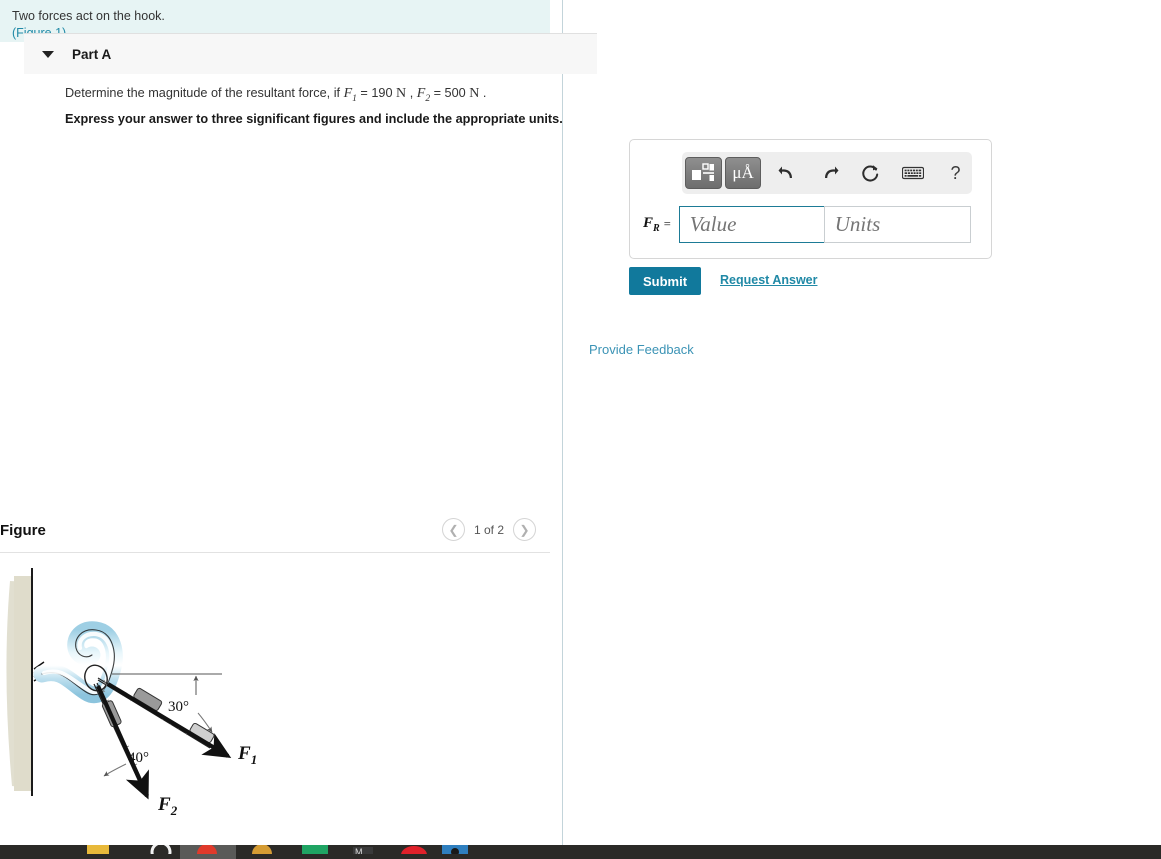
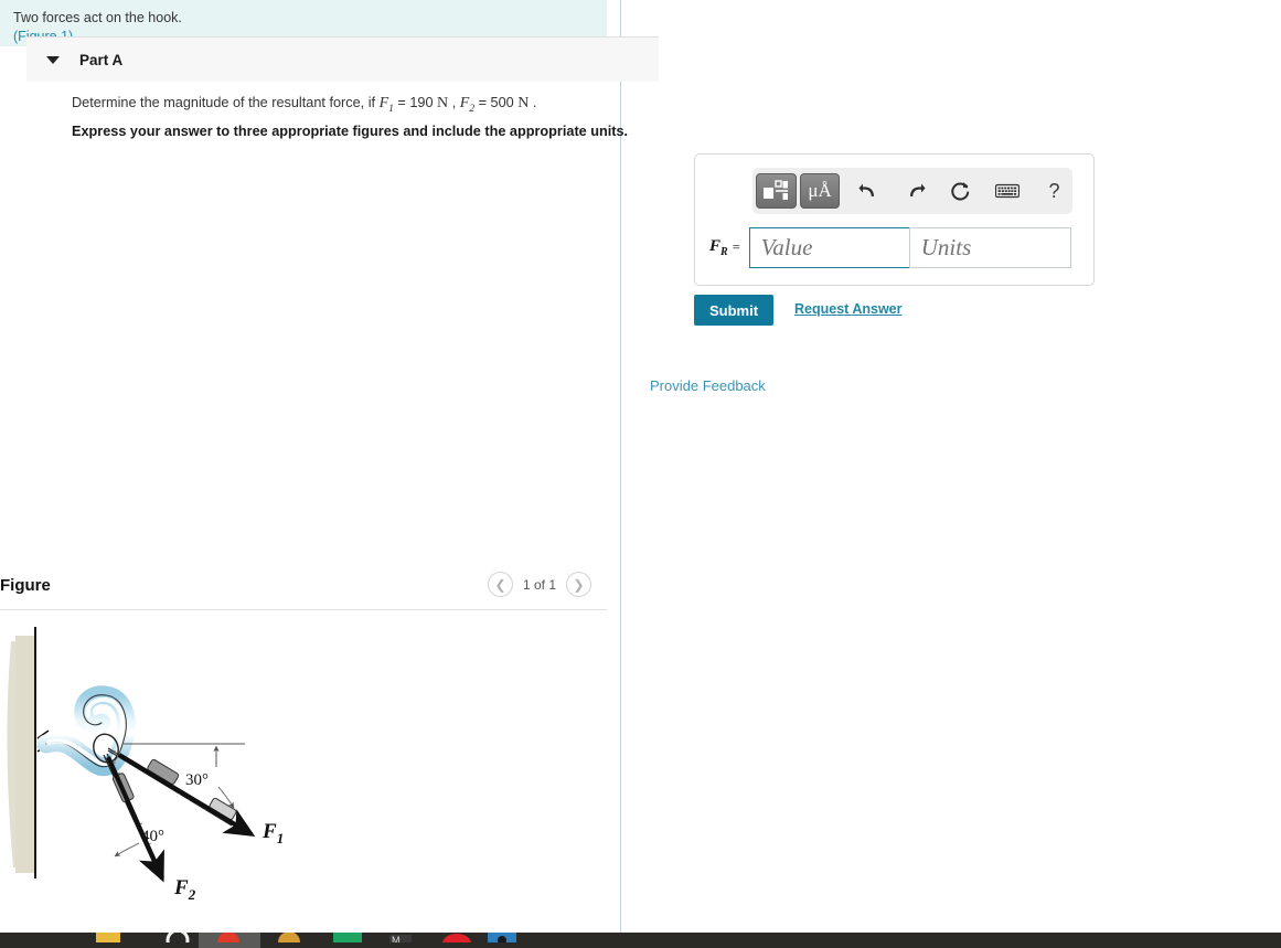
  Two forces act on the hook.
  Figure
  ❮
- 1 of 2
+ 1 of 1
  ❯
  30°
  40°
  F1
  F2
  Part A
  Determine the magnitude of the resultant force, if F1 = 190 N , F2 = 500 N .
- Express your answer to three significant figures and include the appropriate units.
+ Express your answer to three appropriate figures and include the appropriate units.
  μÅ
  ?
  FR
  =
  Value
  Units
  Submit
  Request Answer
  Provide Feedback
  M
